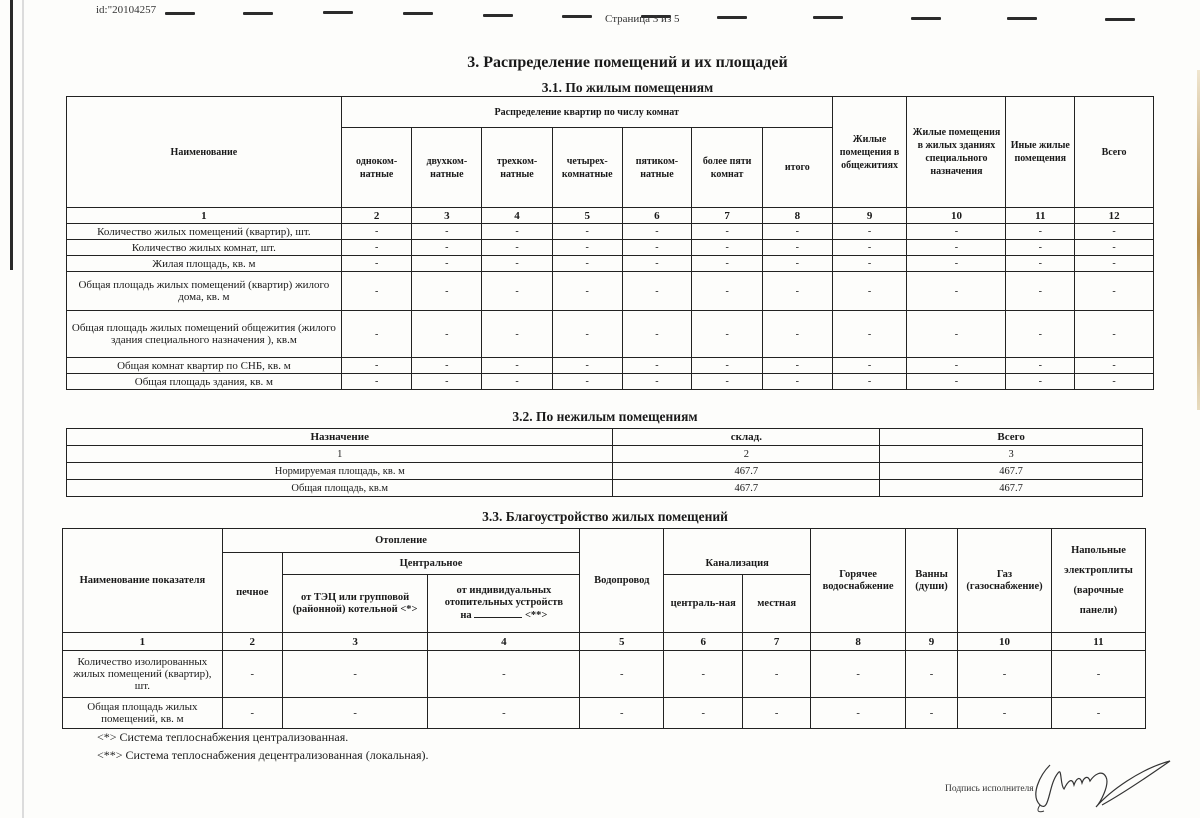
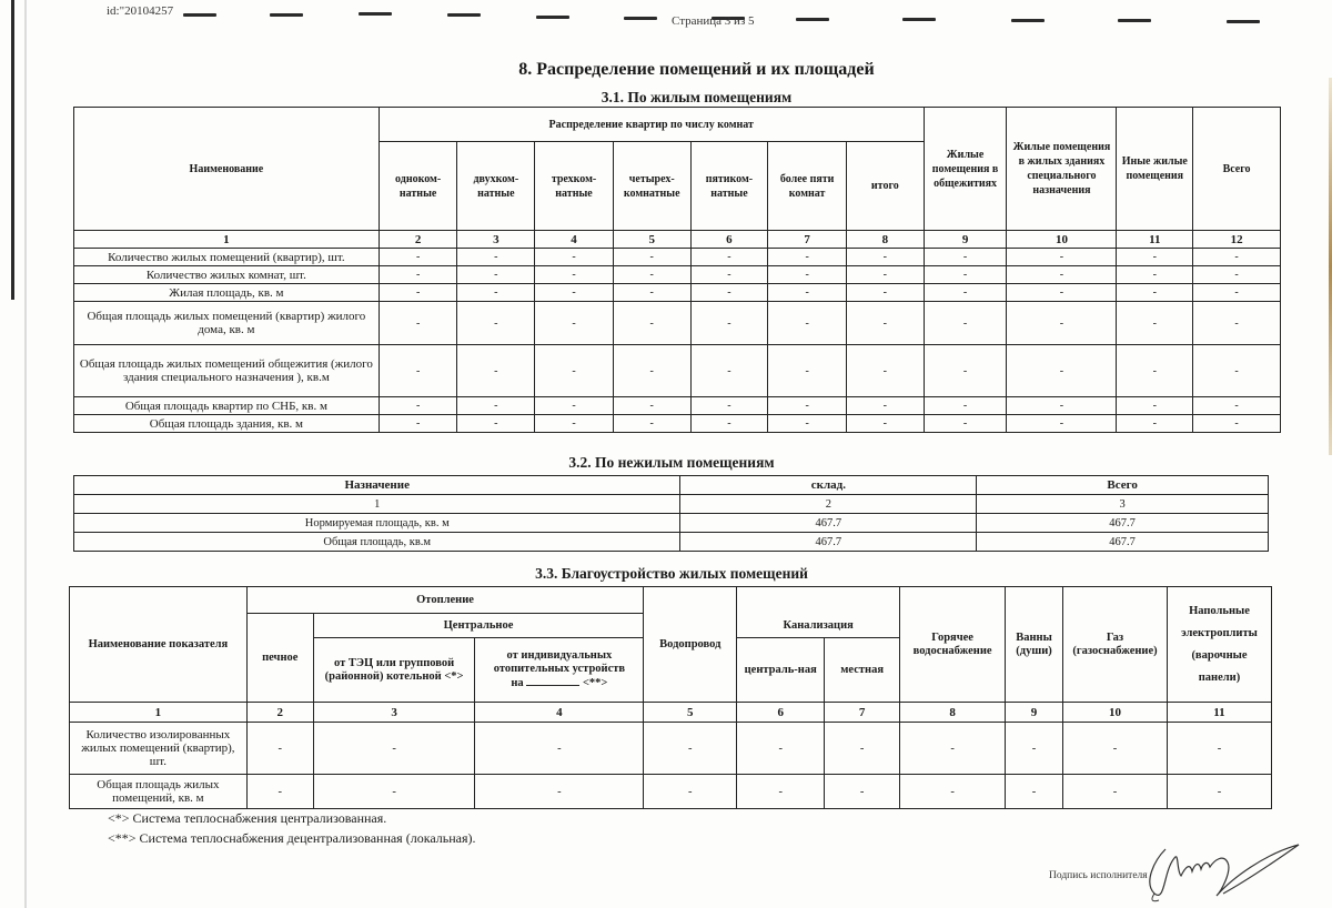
  id:"20104257
  Страница 3 из 5
- 3. Распределение помещений и их площадей
+ 8. Распределение помещений и их площадей
  3.1. По жилым помещениям
  Наименование	Распределение квартир по числу комнат	Жилые помещения в общежитиях	Жилые помещения в жилых зданиях специального назначения	Иные жилые помещения	Всего
  одноком-натные	двухком-натные	трехком-натные	четырех-комнатные	пятиком-натные	более пятикомнат	итого
  1	2	3	4	5	6	7	8	9	10	11	12
  Количество жилых помещений (квартир), шт.	-	-	-	-	-	-	-	-	-	-	-
  Количество жилых комнат, шт.	-	-	-	-	-	-	-	-	-	-	-
  Жилая площадь, кв. м	-	-	-	-	-	-	-	-	-	-	-
  Общая площадь жилых помещений (квартир) жилого дома, кв. м	-	-	-	-	-	-	-	-	-	-	-
  Общая площадь жилых помещений общежития (жилого здания специального назначения ), кв.м	-	-	-	-	-	-	-	-	-	-	-
- Общая комнат квартир по СНБ, кв. м	-	-	-	-	-	-	-	-	-	-	-
+ Общая площадь квартир по СНБ, кв. м	-	-	-	-	-	-	-	-	-	-	-
  Общая площадь здания, кв. м	-	-	-	-	-	-	-	-	-	-	-
  3.2. По нежилым помещениям
  Назначение	склад.	Всего
  1	2	3
  Нормируемая площадь, кв. м	467.7	467.7
  Общая площадь, кв.м	467.7	467.7
  3.3. Благоустройство жилых помещений
  Наименование показателя	Отопление	Водопровод	Канализация	Горячее водоснабжение	Ванны (души)	Газ (газоснабжение)	Напольные электроплиты (варочные панели)
  печное	Центральное
  от ТЭЦ или групповой (районной) котельной <*>	от индивидуальных отопительных устройств на <**>	централь-ная	местная
  1	2	3	4	5	6	7	8	9	10	11
  Количество изолированных жилых помещений (квартир), шт.	-	-	-	-	-	-	-	-	-	-
  Общая площадь жилых помещений, кв. м	-	-	-	-	-	-	-	-	-	-
  <*> Система теплоснабжения централизованная.
  <**> Система теплоснабжения децентрализованная (локальная).
  Подпись исполнителя
